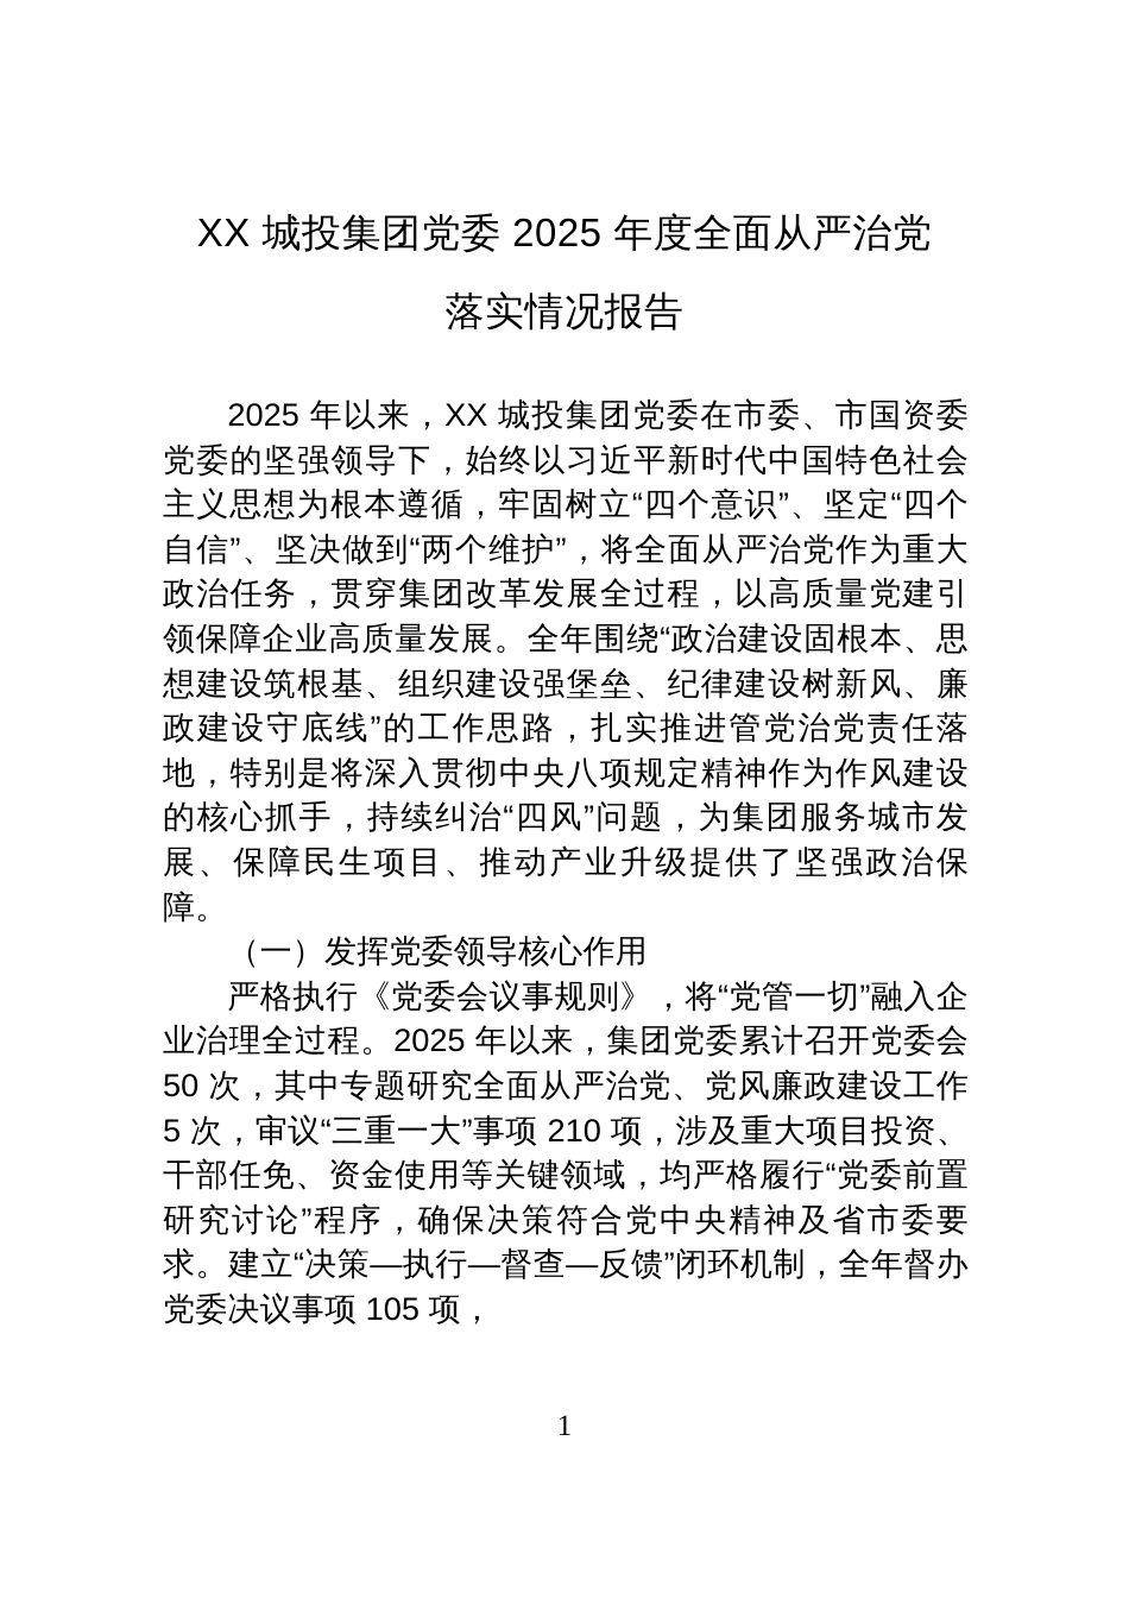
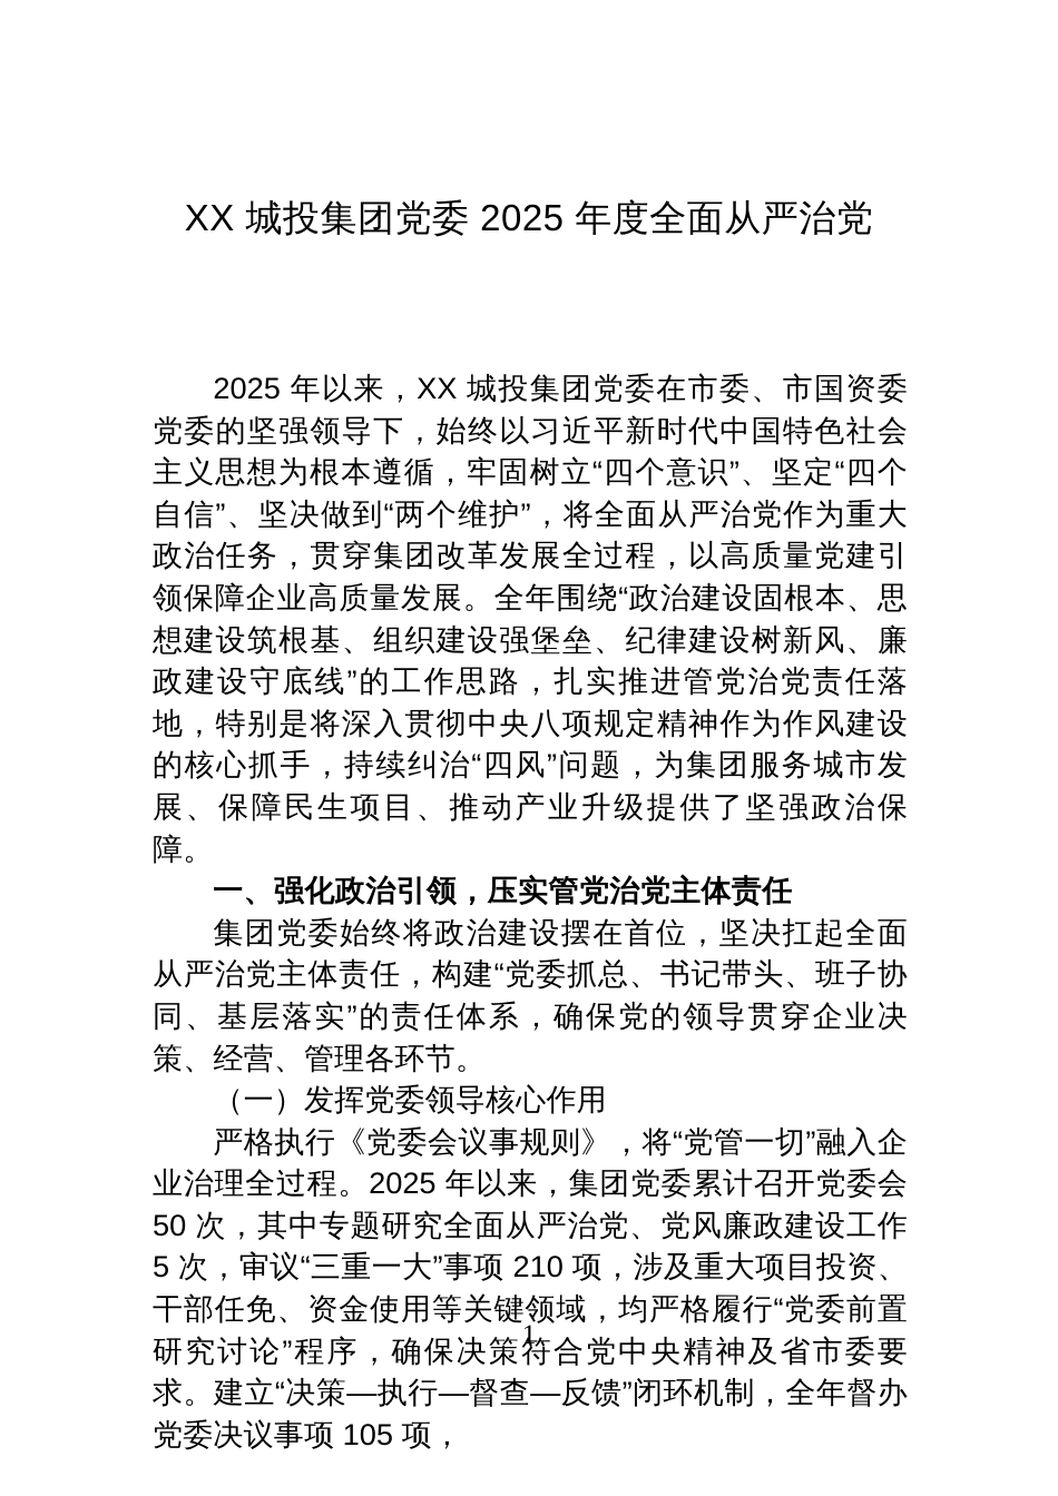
  XX 城投集团党委 2025 年度全面从严治党
- 落实情况报告
  2025 年以来，XX 城投集团党委在市委、市国资委党委的坚强领导下，始终以习近平新时代中国特色社会主义思想为根本遵循，牢固树立“四个意识”、坚定“四个自信”、坚决做到“两个维护”，将全面从严治党作为重大政治任务，贯穿集团改革发展全过程，以高质量党建引领保障企业高质量发展。全年围绕“政治建设固根本、思想建设筑根基、组织建设强堡垒、纪律建设树新风、廉政建设守底线”的工作思路，扎实推进管党治党责任落地，特别是将深入贯彻中央八项规定精神作为作风建设的核心抓手，持续纠治“四风”问题，为集团服务城市发展、保障民生项目、推动产业升级提供了坚强政治保障。
+ 一、强化政治引领，压实管党治党主体责任
+ 集团党委始终将政治建设摆在首位，坚决扛起全面从严治党主体责任，构建“党委抓总、书记带头、班子协同、基层落实”的责任体系，确保党的领导贯穿企业决策、经营、管理各环节。
  （一）发挥党委领导核心作用
  严格执行《党委会议事规则》，将“党管一切”融入企业治理全过程。2025 年以来，集团党委累计召开党委会 50 次，其中专题研究全面从严治党、党风廉政建设工作 5 次，审议“三重一大”事项 210 项，涉及重大项目投资、干部任免、资金使用等关键领域，均严格履行“党委前置研究讨论”程序，确保决策符合党中央精神及省市委要求。建立“决策—执行—督查—反馈”闭环机制，全年督办党委决议事项 105 项，
  1
